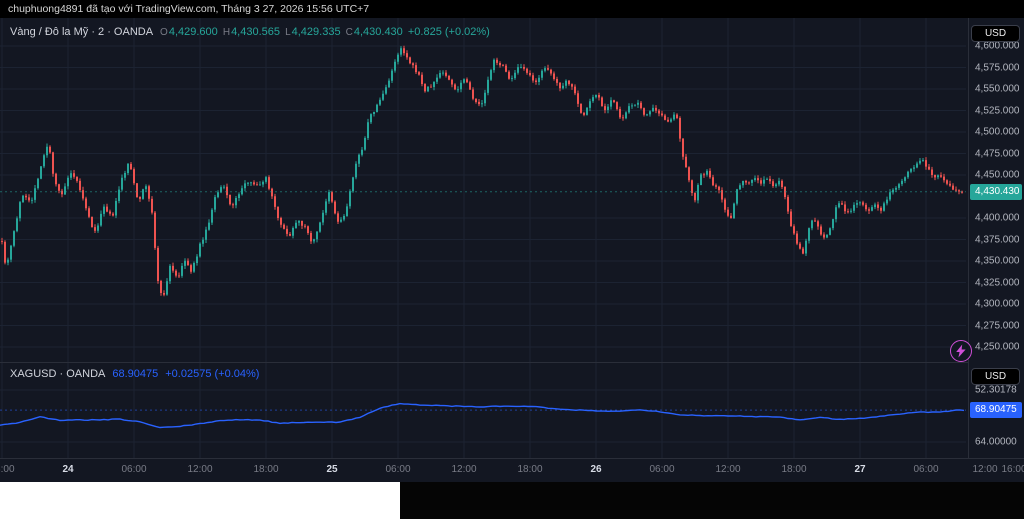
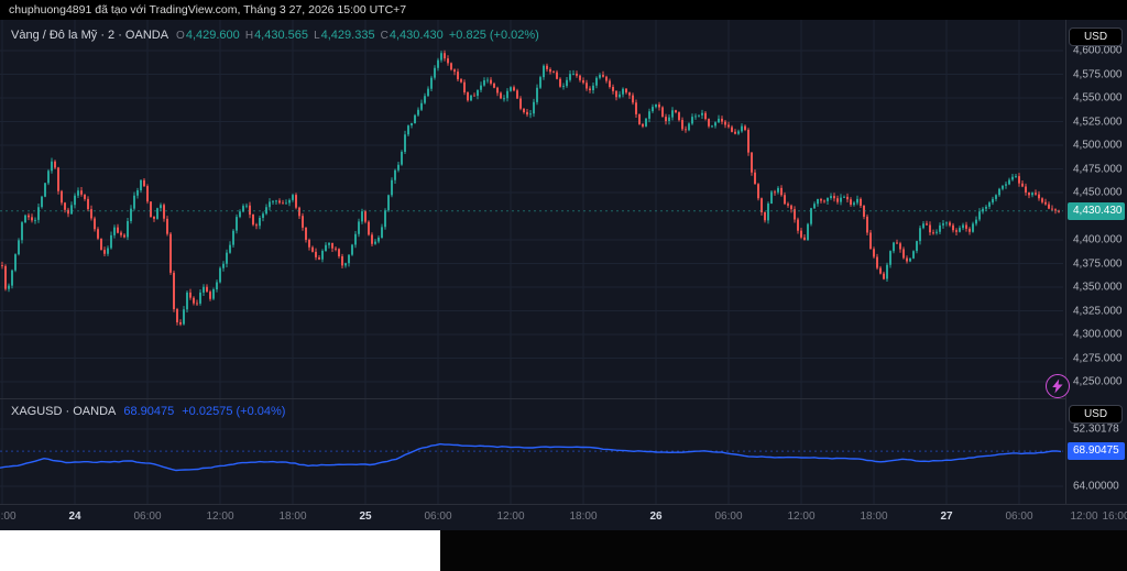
- chuphuong4891 đã tạo với TradingView.com, Tháng 3 27, 2026 15:56 UTC+7
+ chuphuong4891 đã tạo với TradingView.com, Tháng 3 27, 2026 15:00 UTC+7
  Vàng / Đô la Mỹ · 2 · OANDA
  O4,429.600 H4,430.565 L4,429.335 C4,430.430 +0.825 (+0.02%)
  XAGUSD · OANDA
  68.90475
  +0.02575 (+0.04%)
  4,430.430
  68.90475
  4,600.000
  4,575.000
  4,550.000
  4,525.000
  4,500.000
  4,475.000
  4,450.000
  4,400.000
  4,375.000
  4,350.000
  4,325.000
  4,300.000
  4,275.000
  4,250.000
  52.30178
  64.00000
  24
  06:00
  12:00
  18:00
  25
  06:00
  12:00
  18:00
  26
  06:00
  12:00
  18:00
  27
  06:00
  12:00
  16:0
  USD
  USD
